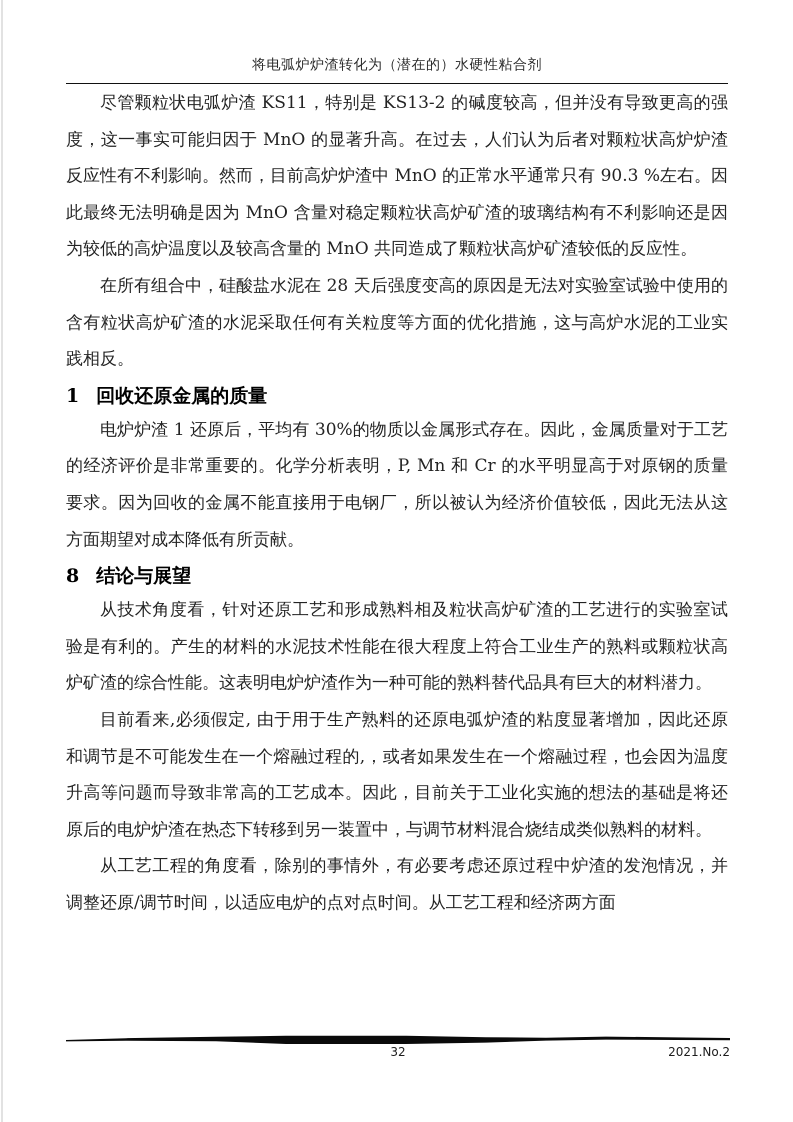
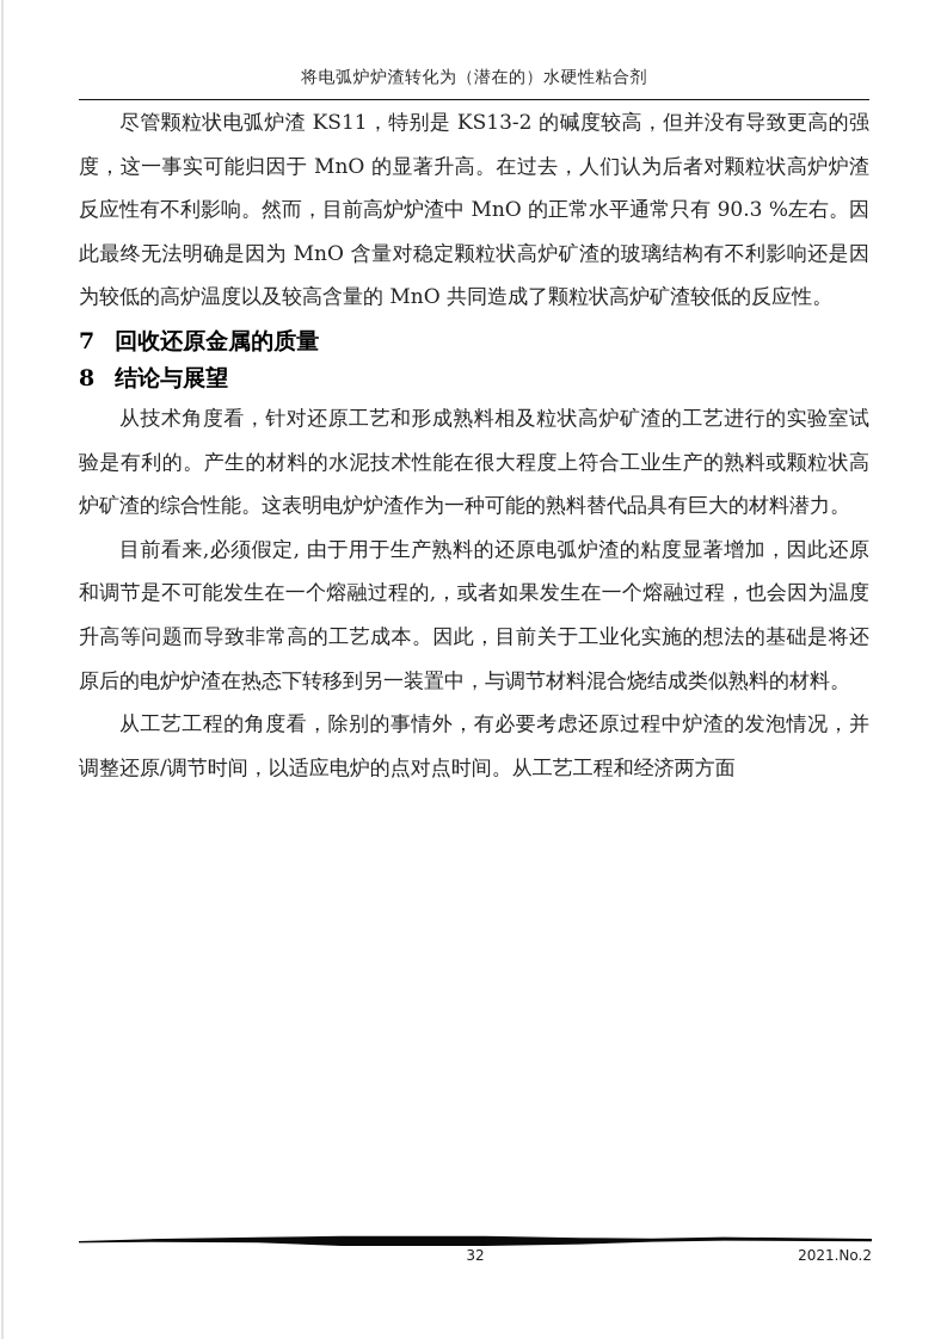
  将电弧炉炉渣转化为（潜在的）水硬性粘合剂
  尽管颗粒状电弧炉渣 KS11，特别是 KS13-2 的碱度较高，但并没有导致更高的强度，这一事实可能归因于 MnO 的显著升高。在过去，人们认为后者对颗粒状高炉炉渣反应性有不利影响。然而，目前高炉炉渣中 MnO 的正常水平通常只有 90.3 %左右。因此最终无法明确是因为 MnO 含量对稳定颗粒状高炉矿渣的玻璃结构有不利影响还是因为较低的高炉温度以及较高含量的 MnO 共同造成了颗粒状高炉矿渣较低的反应性。
- 在所有组合中，硅酸盐水泥在 28 天后强度变高的原因是无法对实验室试验中使用的含有粒状高炉矿渣的水泥采取任何有关粒度等方面的优化措施，这与高炉水泥的工业实践相反。
- 1 回收还原金属的质量
+ 7 回收还原金属的质量
- 电炉炉渣 1 还原后，平均有 30%的物质以金属形式存在。因此，金属质量对于工艺的经济评价是非常重要的。化学分析表明，P, Mn 和 Cr 的水平明显高于对原钢的质量要求。因为回收的金属不能直接用于电钢厂，所以被认为经济价值较低，因此无法从这方面期望对成本降低有所贡献。
  8 结论与展望
  从技术角度看，针对还原工艺和形成熟料相及粒状高炉矿渣的工艺进行的实验室试验是有利的。产生的材料的水泥技术性能在很大程度上符合工业生产的熟料或颗粒状高炉矿渣的综合性能。这表明电炉炉渣作为一种可能的熟料替代品具有巨大的材料潜力。
  目前看来,必须假定, 由于用于生产熟料的还原电弧炉渣的粘度显著增加，因此还原和调节是不可能发生在一个熔融过程的,，或者如果发生在一个熔融过程，也会因为温度升高等问题而导致非常高的工艺成本。因此，目前关于工业化实施的想法的基础是将还原后的电炉炉渣在热态下转移到另一装置中，与调节材料混合烧结成类似熟料的材料。
  从工艺工程的角度看，除别的事情外，有必要考虑还原过程中炉渣的发泡情况，并调整还原/调节时间，以适应电炉的点对点时间。从工艺工程和经济两方面
  32
  2021.No.2
